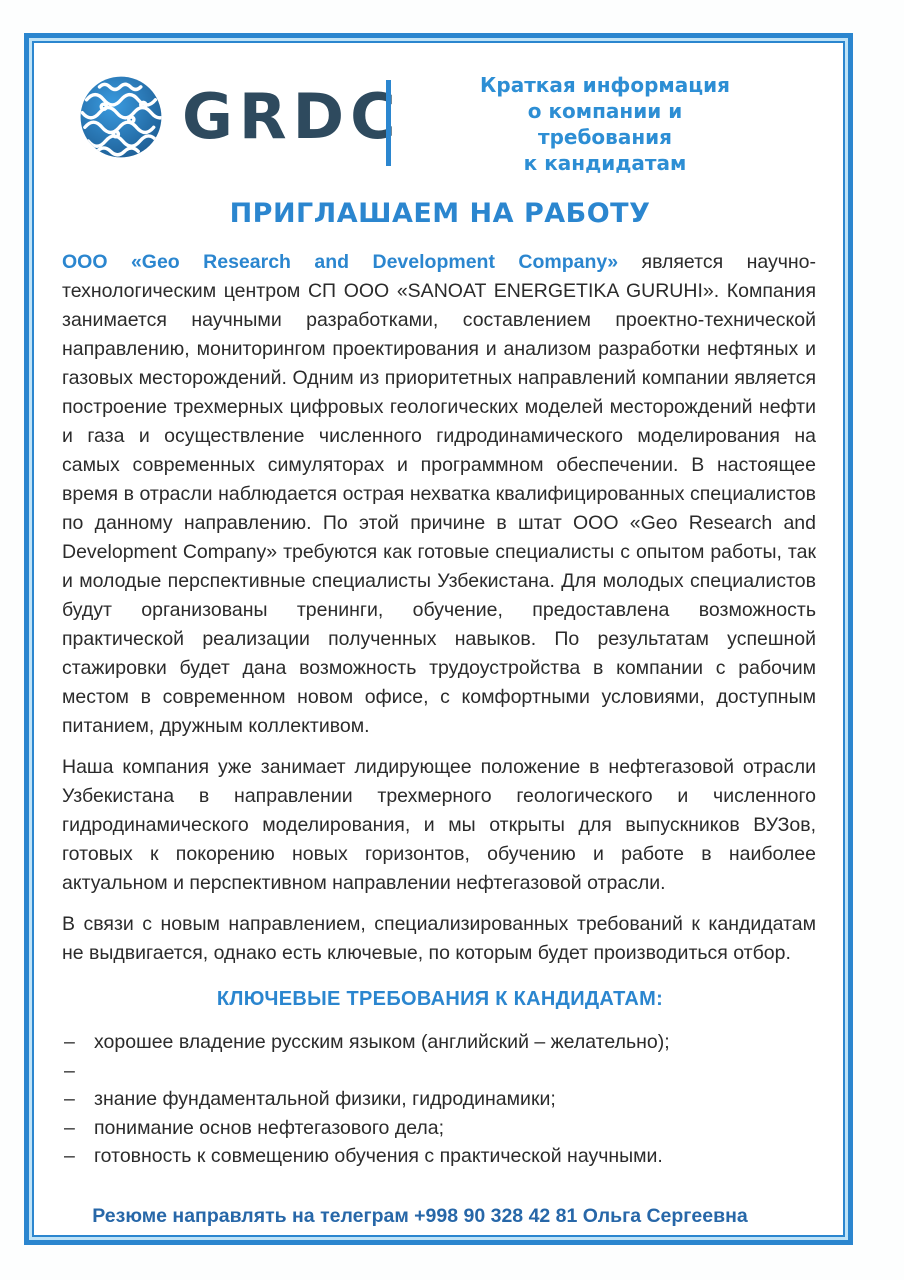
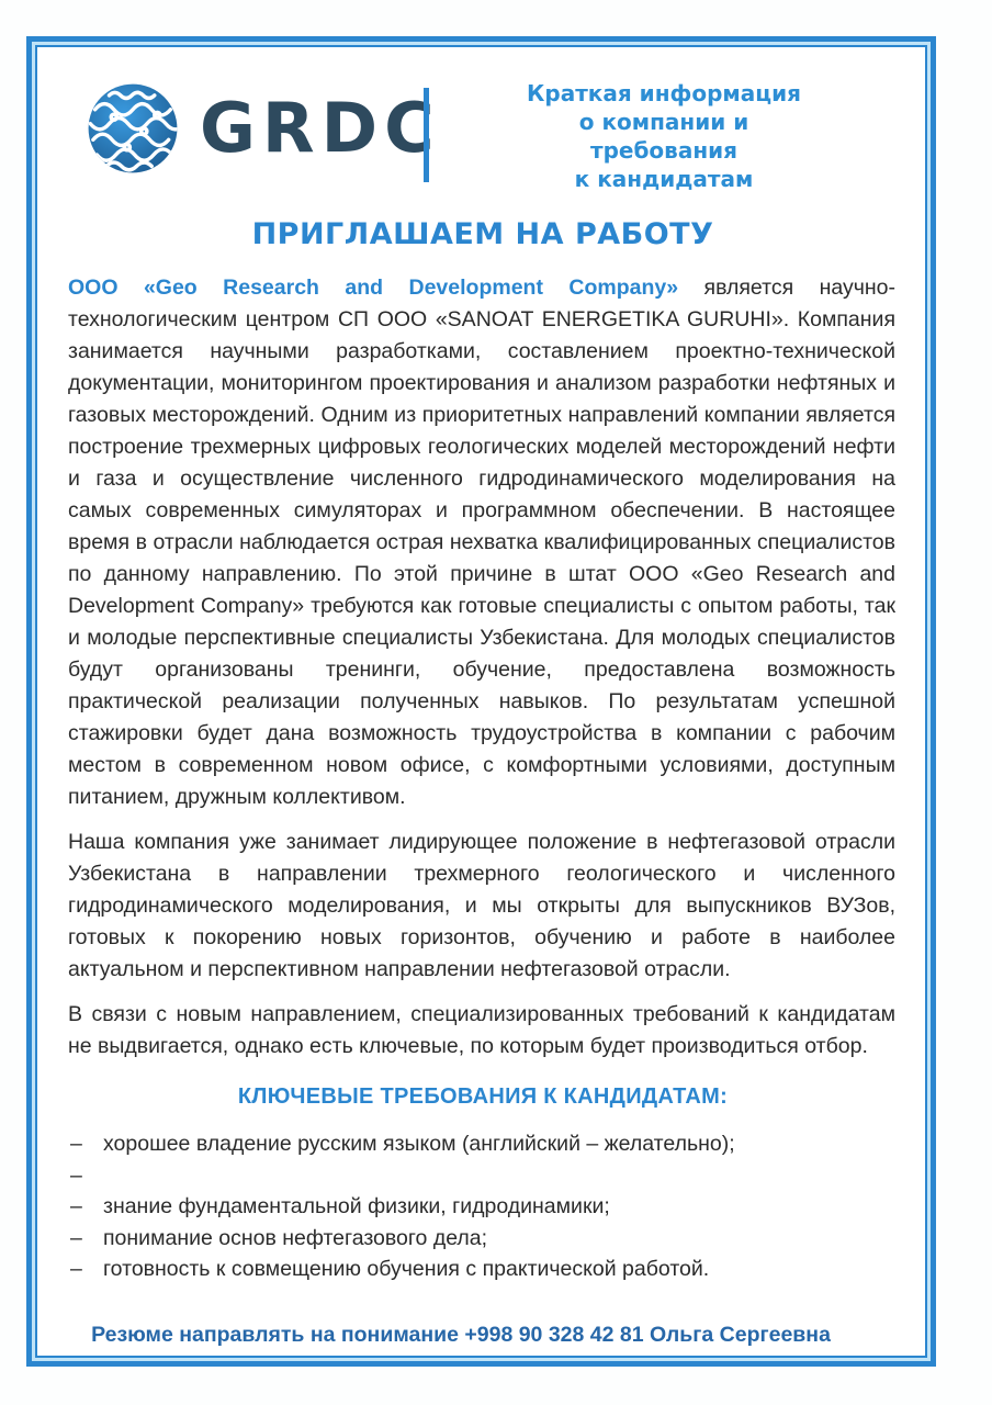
  GRDC
  Краткая информация
  о компании и требования
  к кандидатам
  ПРИГЛАШАЕМ НА РАБОТУ
- ООО «Geo Research and Development Company» является научно-технологическим центром СП ООО «SANOAT ENERGETIKA GURUHI». Компания занимается научными разработками, составлением проектно-технической направлению, мониторингом проектирования и анализом разработки нефтяных и газовых месторождений. Одним из приоритетных направлений компании является построение трехмерных цифровых геологических моделей месторождений нефти и газа и осуществление численного гидродинамического моделирования на самых современных симуляторах и программном обеспечении. В настоящее время в отрасли наблюдается острая нехватка квалифицированных специалистов по данному направлению. По этой причине в штат ООО «Geo Research and Development Company» требуются как готовые специалисты с опытом работы, так и молодые перспективные специалисты Узбекистана. Для молодых специалистов будут организованы тренинги, обучение, предоставлена возможность практической реализации полученных навыков. По результатам успешной стажировки будет дана возможность трудоустройства в компании с рабочим местом в современном новом офисе, с комфортными условиями, доступным питанием, дружным коллективом.
+ ООО «Geo Research and Development Company» является научно-технологическим центром СП ООО «SANOAT ENERGETIKA GURUHI». Компания занимается научными разработками, составлением проектно-технической документации, мониторингом проектирования и анализом разработки нефтяных и газовых месторождений. Одним из приоритетных направлений компании является построение трехмерных цифровых геологических моделей месторождений нефти и газа и осуществление численного гидродинамического моделирования на самых современных симуляторах и программном обеспечении. В настоящее время в отрасли наблюдается острая нехватка квалифицированных специалистов по данному направлению. По этой причине в штат ООО «Geo Research and Development Company» требуются как готовые специалисты с опытом работы, так и молодые перспективные специалисты Узбекистана. Для молодых специалистов будут организованы тренинги, обучение, предоставлена возможность практической реализации полученных навыков. По результатам успешной стажировки будет дана возможность трудоустройства в компании с рабочим местом в современном новом офисе, с комфортными условиями, доступным питанием, дружным коллективом.
  Наша компания уже занимает лидирующее положение в нефтегазовой отрасли Узбекистана в направлении трехмерного геологического и численного гидродинамического моделирования, и мы открыты для выпускников ВУЗов, готовых к покорению новых горизонтов, обучению и работе в наиболее актуальном и перспективном направлении нефтегазовой отрасли.
  В связи с новым направлением, специализированных требований к кандидатам не выдвигается, однако есть ключевые, по которым будет производиться отбор.
  КЛЮЧЕВЫЕ ТРЕБОВАНИЯ К КАНДИДАТАМ:
  –
  хорошее владение русским языком (английский – желательно);
  –
  –
  знание фундаментальной физики, гидродинамики;
  –
  понимание основ нефтегазового дела;
  –
- готовность к совмещению обучения с практической научными.
+ готовность к совмещению обучения с практической работой.
- Резюме направлять на телеграм +998 90 328 42 81 Ольга Сергеевна
+ Резюме направлять на понимание +998 90 328 42 81 Ольга Сергеевна
